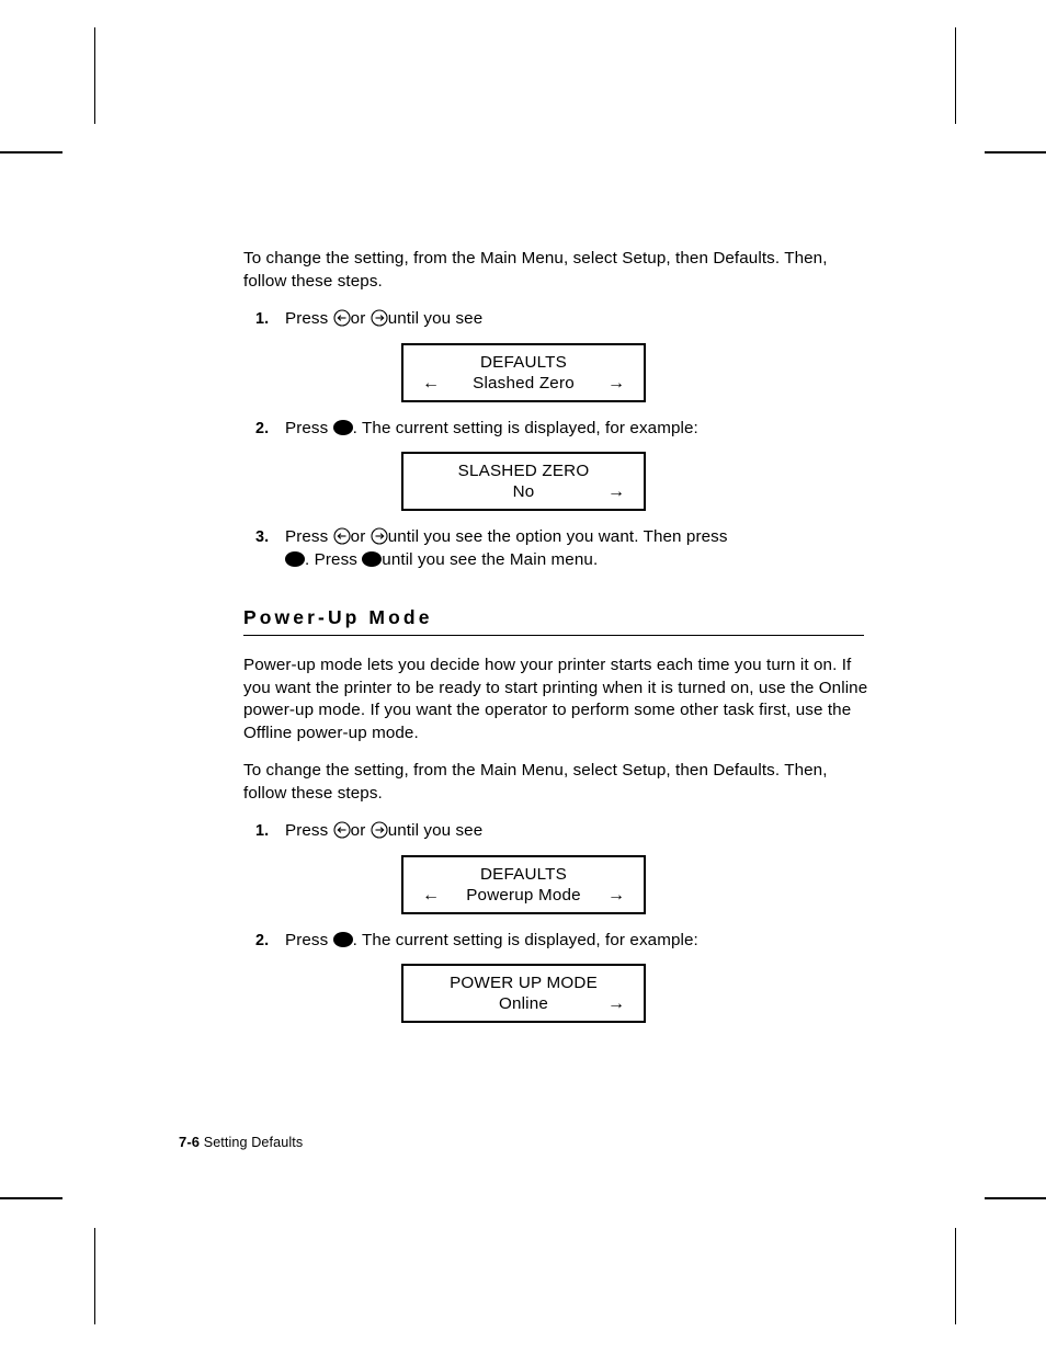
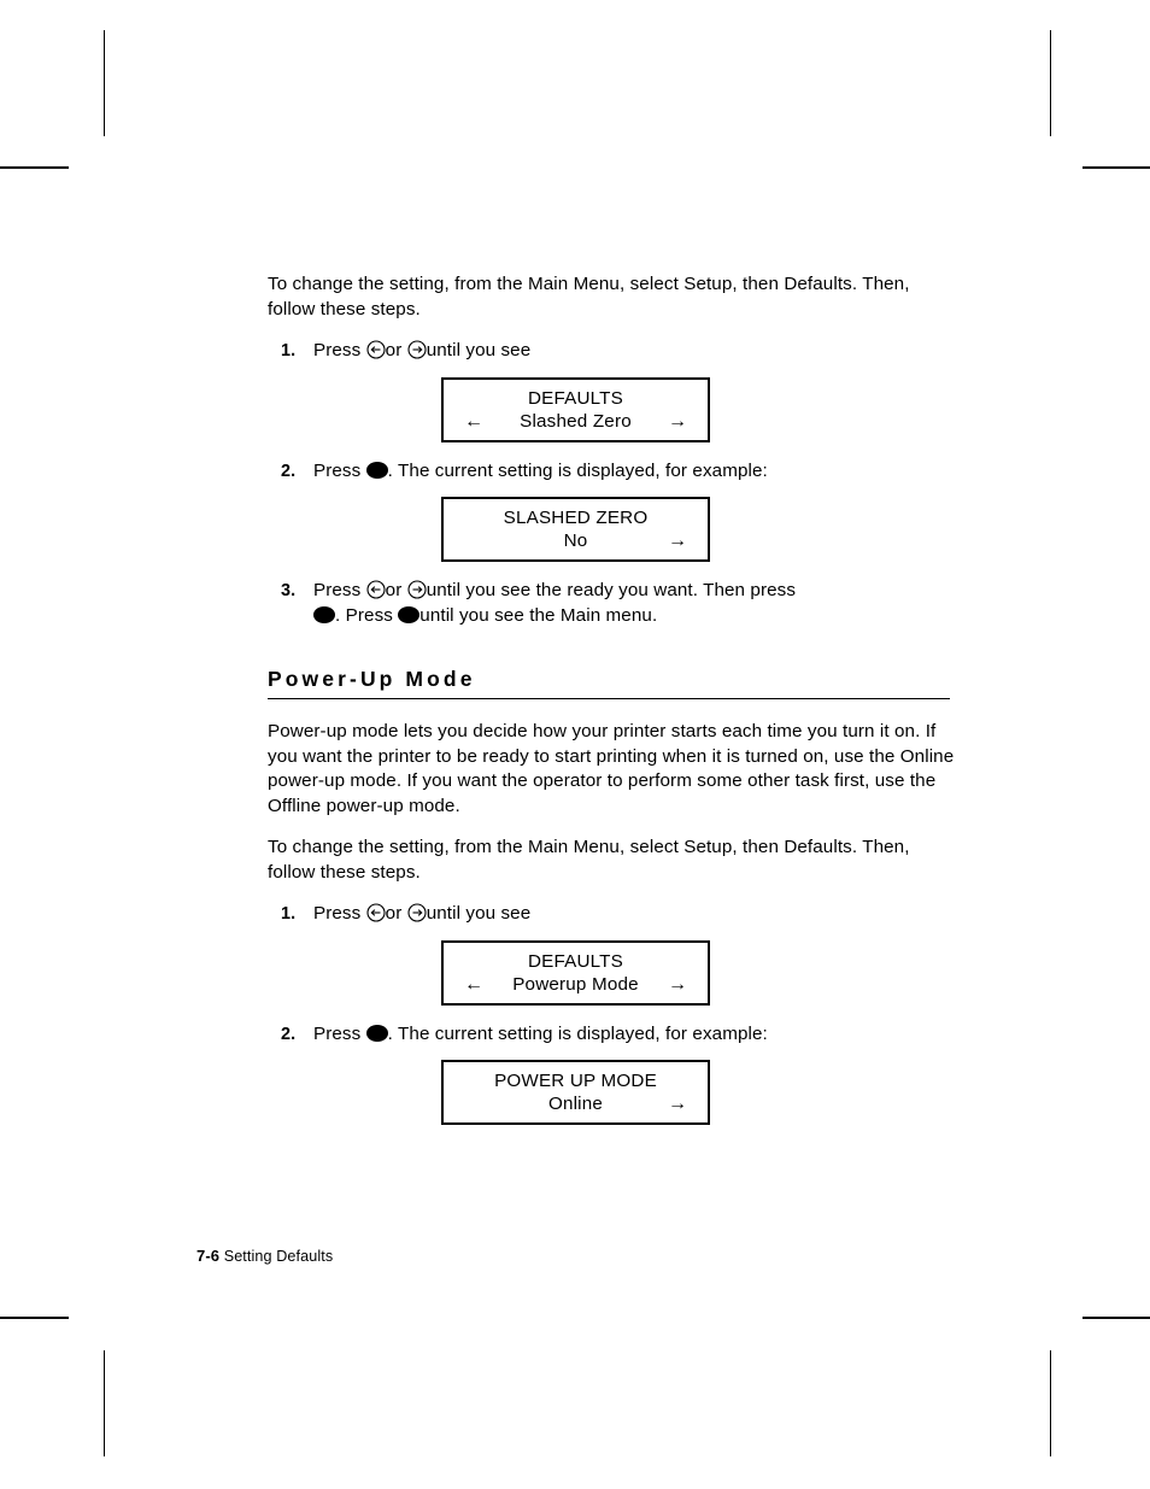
  To change the setting, from the Main Menu, select Setup, then Defaults. Then, follow these steps.
  1.
  Press or until you see
  DEFAULTS
  ←
  Slashed Zero
  →
  2.
  Press . The current setting is displayed, for example:
  SLASHED ZERO
  No
  →
  3.
- Press or until you see the option you want. Then press
+ Press or until you see the ready you want. Then press
  . Press until you see the Main menu.
  Power-Up Mode
  Power-up mode lets you decide how your printer starts each time you turn it on. If you want the printer to be ready to start printing when it is turned on, use the Online power-up mode. If you want the operator to perform some other task first, use the Offline power-up mode.
  To change the setting, from the Main Menu, select Setup, then Defaults. Then, follow these steps.
  1.
  Press or until you see
  DEFAULTS
  ←
  Powerup Mode
  →
  2.
  Press . The current setting is displayed, for example:
  POWER UP MODE
  Online
  →
  7-6 Setting Defaults
